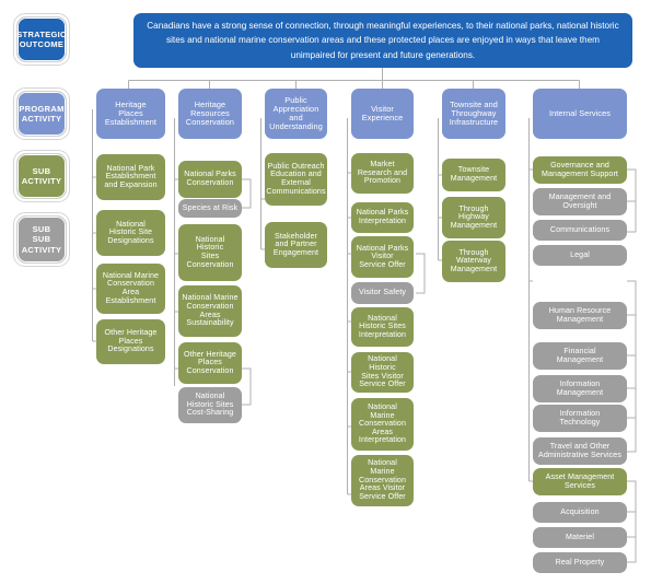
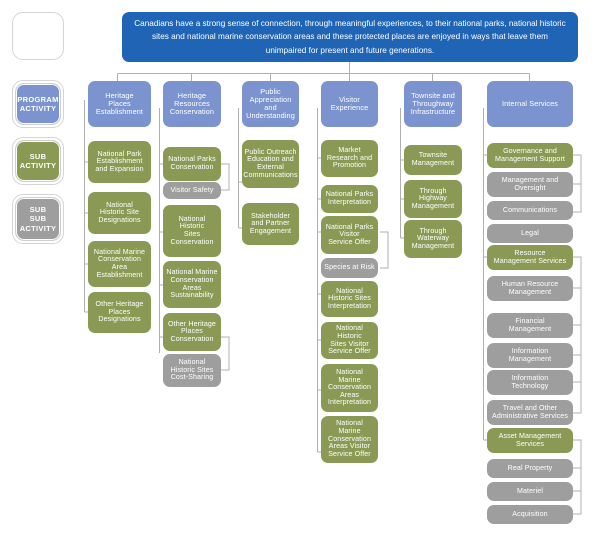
- STRATEGIC
- OUTCOME
  PROGRAM
  ACTIVITY
  SUB
  ACTIVITY
  SUB
  SUB
  ACTIVITY
  Canadians have a strong sense of connection, through meaningful experiences, to their national parks, national historic sites and national marine conservation areas and these protected places are enjoyed in ways that leave them unimpaired for present and future generations.
  Heritage
  Places
  Establishment
  Heritage
  Resources
  Conservation
  Public
  Appreciation
  and
  Understanding
  Visitor
  Experience
  Townsite and
  Throughway
  Infrastructure
  Internal Services
  National Park
  Establishment
  and Expansion
  National
  Historic Site
  Designations
  National Marine
  Conservation
  Area
  Establishment
  Other Heritage
  Places
  Designations
  National Parks
  Conservation
- Species at Risk
+ Visitor Safety
  National
  Historic
  Sites
  Conservation
  National Marine
  Conservation
  Areas
  Sustainability
  Other Heritage
  Places
  Conservation
  National
  Historic Sites
  Cost-Sharing
  Public Outreach
  Education and
  External
  Communications
  Stakeholder
  and Partner
  Engagement
  Market
  Research and
  Promotion
  National Parks
  Interpretation
  National Parks
  Visitor
  Service Offer
- Visitor Safety
+ Species at Risk
  National
  Historic Sites
  Interpretation
  National Historic
  Sites Visitor
  Service Offer
  National Marine
  Conservation
  Areas
  Interpretation
  National Marine
  Conservation
  Areas Visitor
  Service Offer
  Townsite
  Management
  Through
  Highway
  Management
  Through
  Waterway
  Management
  Governance and
  Management Support
  Management and
  Oversight
  Communications
  Legal
+ Resource
+ Management Services
  Human Resource
  Management
  Financial
  Management
  Information
  Management
  Information
  Technology
  Travel and Other
  Administrative Services
  Asset Management
  Services
- Acquisition
+ Real Property
  Materiel
- Real Property
+ Acquisition
